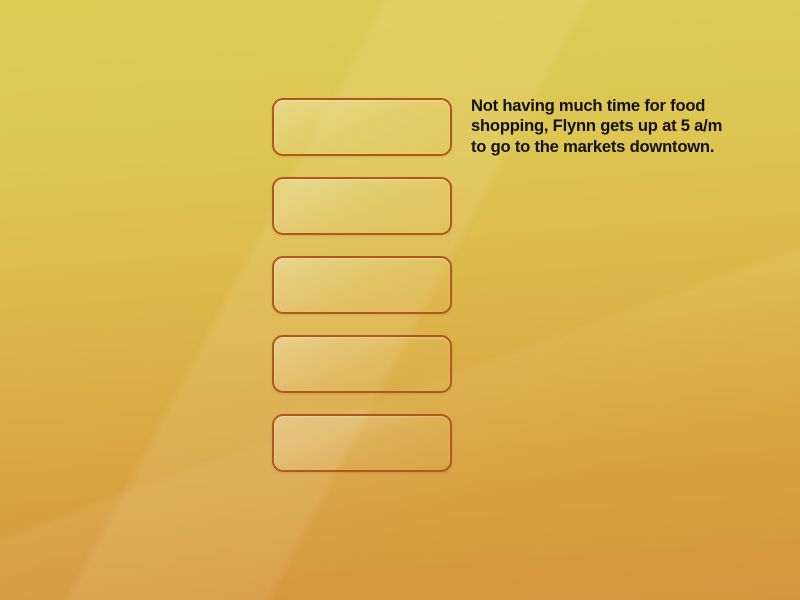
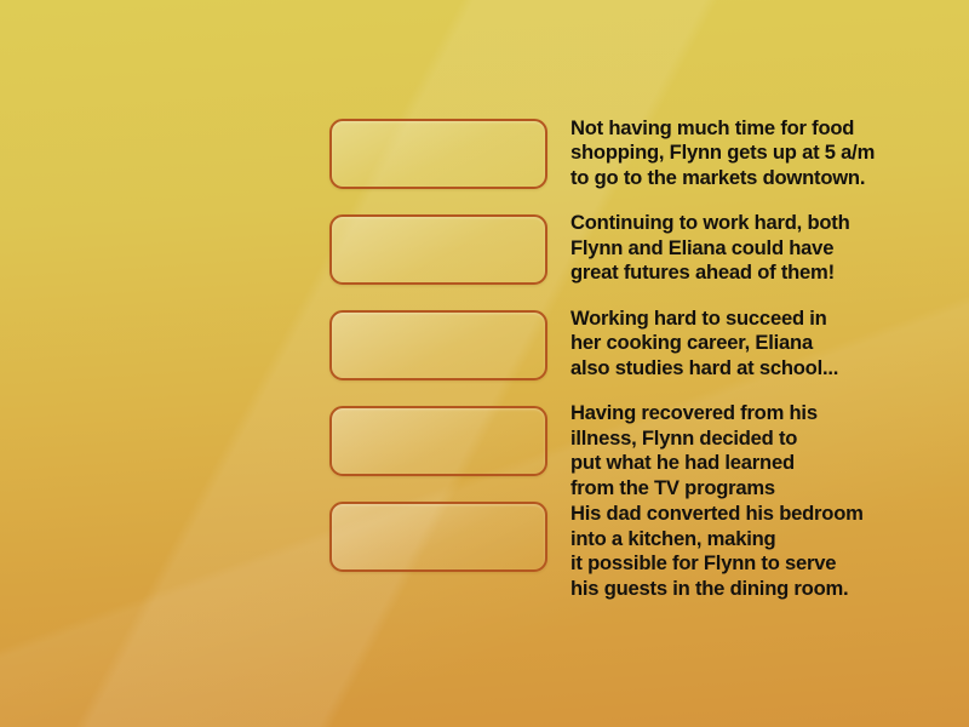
  Not having much time for food
  shopping, Flynn gets up at 5 a/m
  to go to the markets downtown.
+ Continuing to work hard, both
+ Flynn and Eliana could have
+ great futures ahead of them!
+ Working hard to succeed in
+ her cooking career, Eliana
+ also studies hard at school...
+ Having recovered from his
+ illness, Flynn decided to
+ put what he had learned
+ from the TV programs
+ His dad converted his bedroom
+ into a kitchen, making
+ it possible for Flynn to serve
+ his guests in the dining room.
